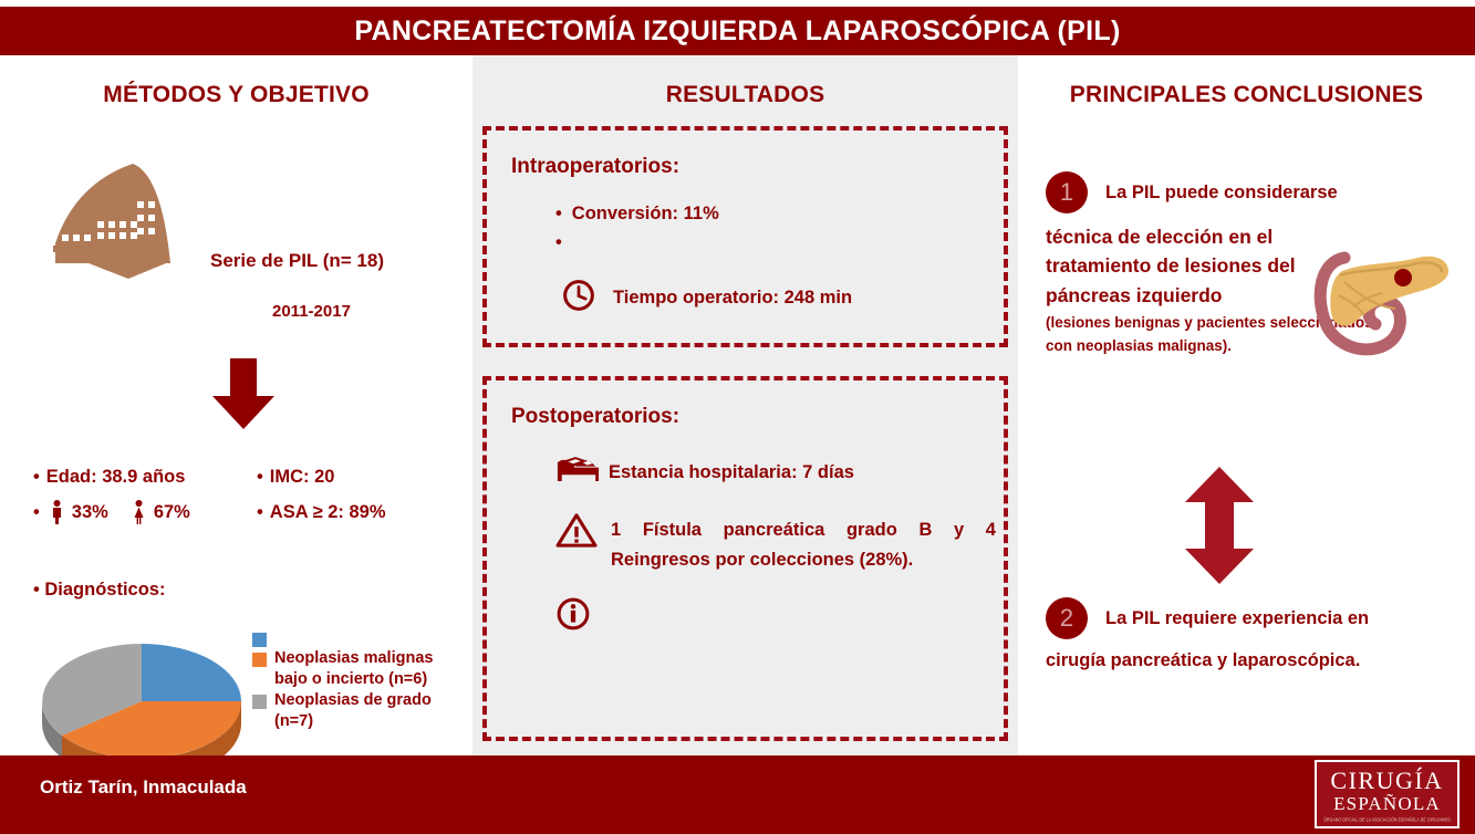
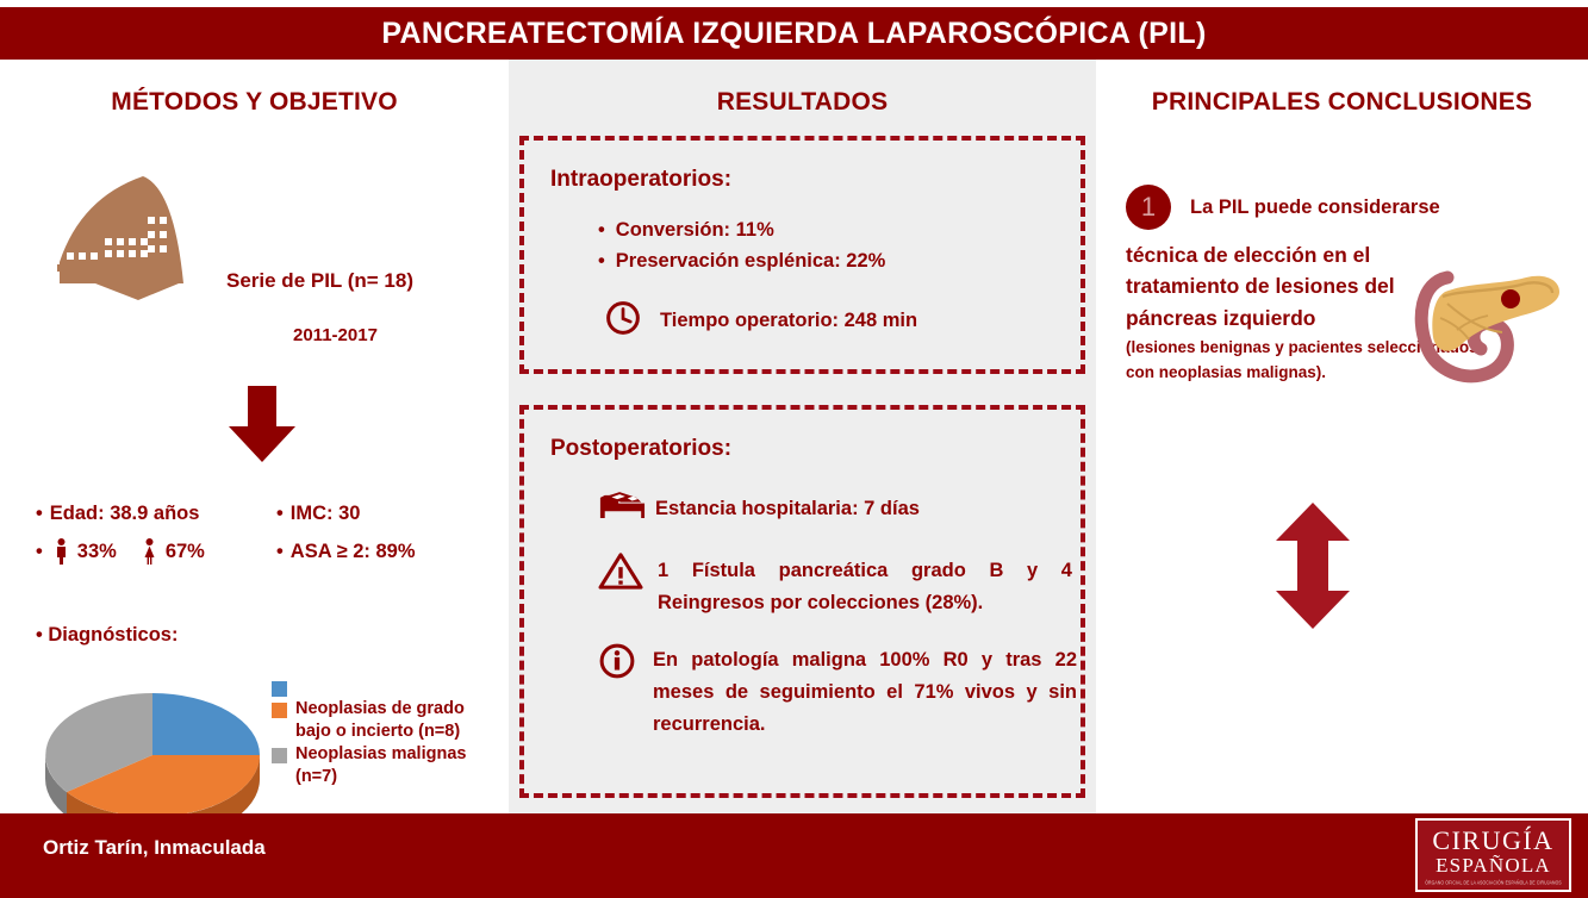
  PANCREATECTOMÍA IZQUIERDA LAPAROSCÓPICA (PIL)
  MÉTODOS Y OBJETIVO
  Serie de PIL (n= 18)
  2011-2017
  •
  Edad: 38.9 años
  •
  33%
  67%
  •
- IMC: 20
+ IMC: 30
  •
  ASA ≥ 2: 89%
  • Diagnósticos:
- Neoplasias malignas
+ Neoplasias de grado
- bajo o incierto (n=6)
+ bajo o incierto (n=8)
- Neoplasias de grado
+ Neoplasias malignas
  (n=7)
  RESULTADOS
  Intraoperatorios:
  •
  Conversión: 11%
  •
+ Preservación esplénica: 22%
  Tiempo operatorio: 248 min
  Postoperatorios:
  Estancia hospitalaria: 7 días
  1 Fístula pancreática grado B y 4 Reingresos por colecciones (28%).
+ En patología maligna 100% R0 y tras 22 meses de seguimiento el 71% vivos y sin recurrencia.
  PRINCIPALES CONCLUSIONES
  1
  La PIL puede considerarse
  técnica de elección en el tratamiento de lesiones del páncreas izquierdo
  (lesiones benignas y pacientes seleccino con neoplasias malignas).
- 2
- La PIL requiere experiencia en
- cirugía pancreática y laparoscópica.
  Ortiz Tarín, Inmaculada
  CIRUGÍA
  ESPAÑOLA
